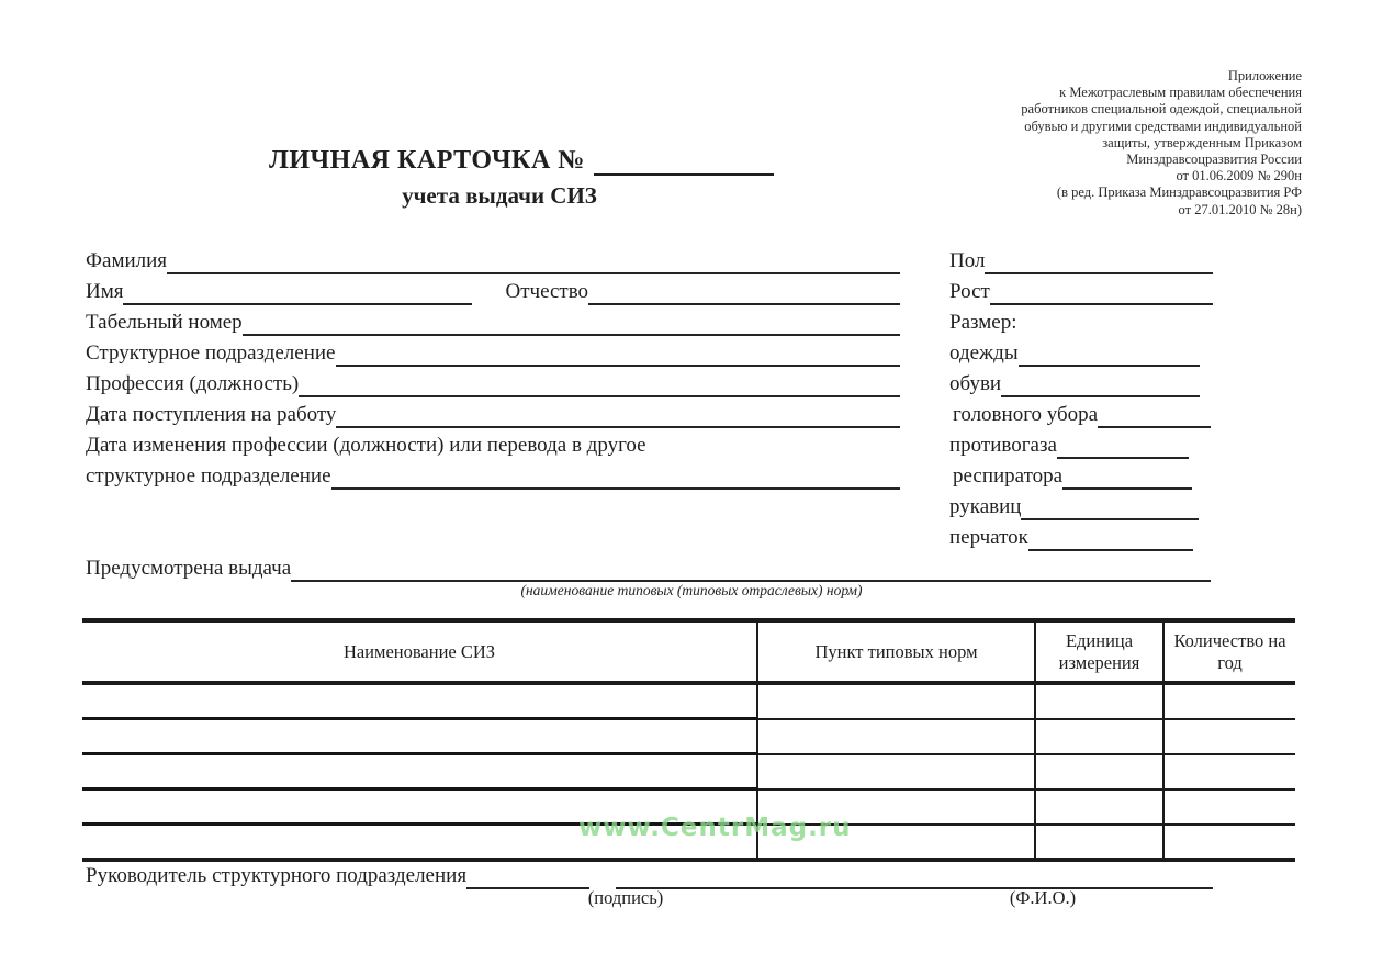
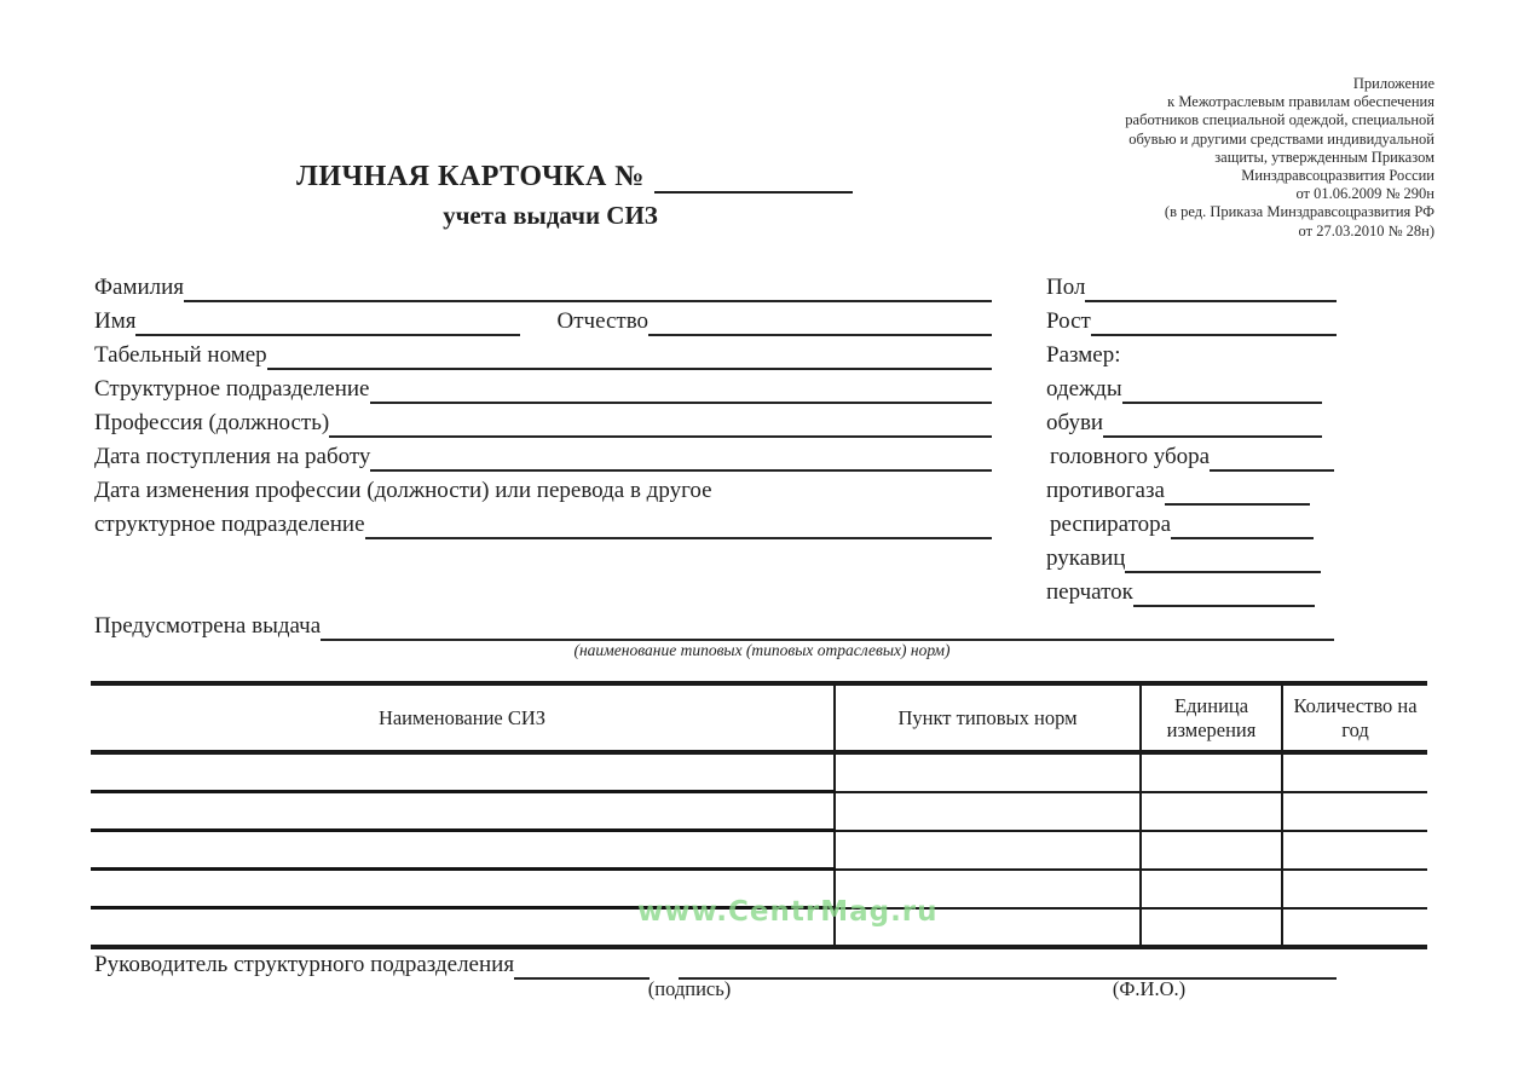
  Приложение
  к Межотраслевым правилам обеспечения
  работников специальной одеждой, специальной
  обувью и другими средствами индивидуальной
  защиты, утвержденным Приказом
  Минздравсоцразвития России
  от 01.06.2009 № 290н
  (в ред. Приказа Минздравсоцразвития РФ
- от 27.01.2010 № 28н)
+ от 27.03.2010 № 28н)
  ЛИЧНАЯ КАРТОЧКА №
  учета выдачи СИЗ
  Фамилия
  Имя
  Отчество
  Табельный номер
  Структурное подразделение
  Профессия (должность)
  Дата поступления на работу
  Дата изменения профессии (должности) или перевода в другое
  структурное подразделение
  Пол
  Рост
  Размер:
  одежды
  обуви
  головного убора
  противогаза
  респиратора
  рукавиц
  перчаток
  Предусмотрена выдача
  (наименование типовых (типовых отраслевых) норм)
  Наименование СИЗ	Пункт типовых норм	Единица измерения	Количество на год
  www.CentrMag.ru
  Руководитель структурного подразделения
  (подпись)
  (Ф.И.О.)
